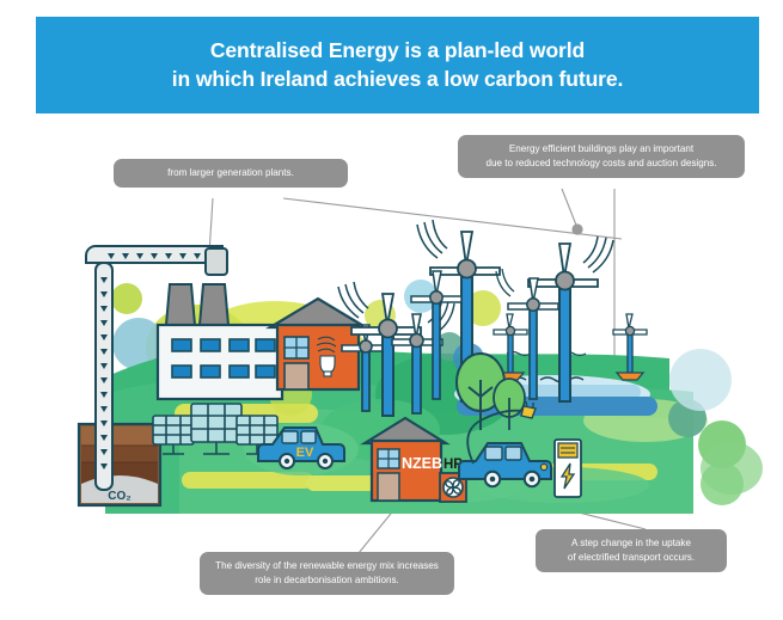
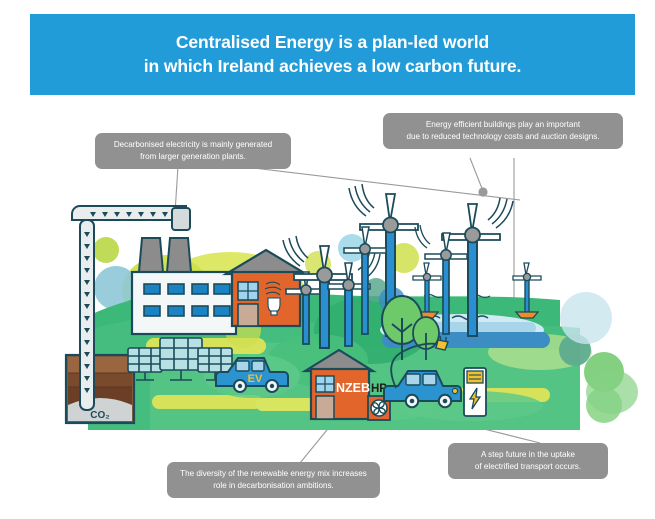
  Centralised Energy is a plan-led world
  in which Ireland achieves a low carbon future.
  CO₂
  EV
  NZEB
+ Decarbonised electricity is mainly generated
  from larger generation plants.
  Energy efficient buildings play an important
  due to reduced technology costs and auction designs.
  The diversity of the renewable energy mix increases
  role in decarbonisation ambitions.
- A step change in the uptake
+ A step future in the uptake
  of electrified transport occurs.
